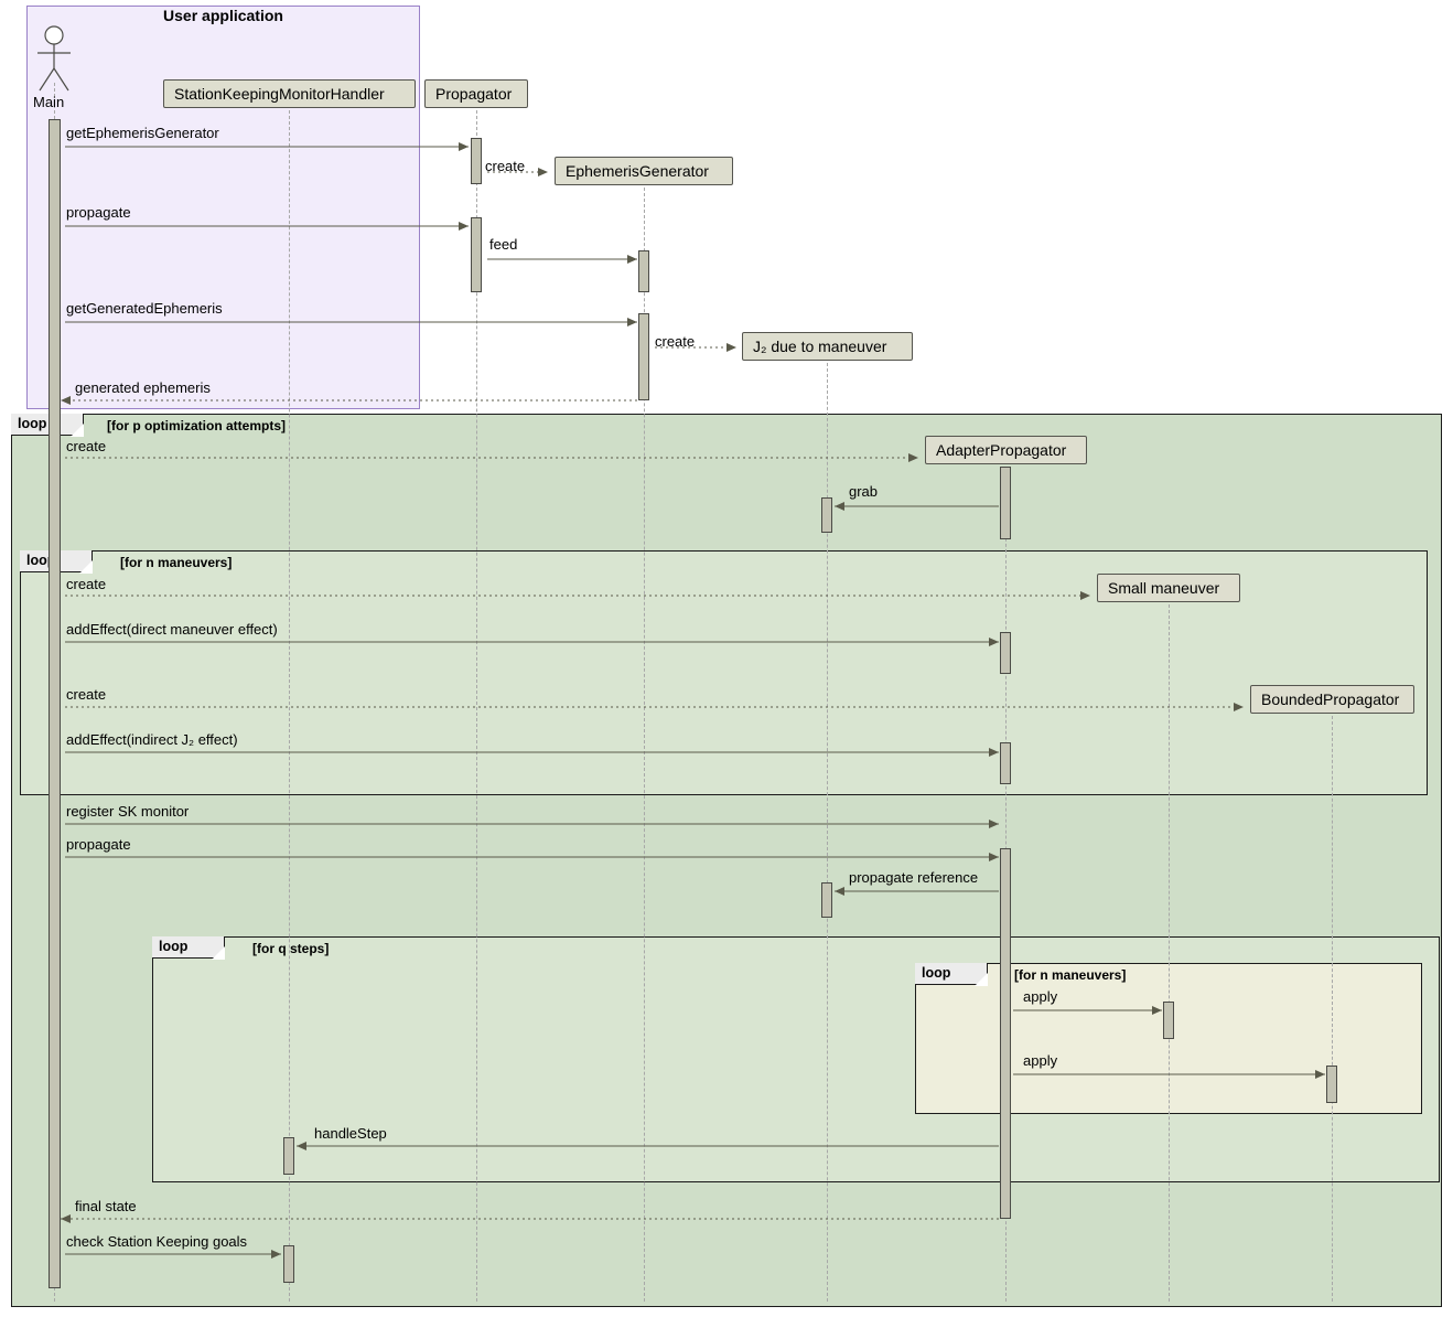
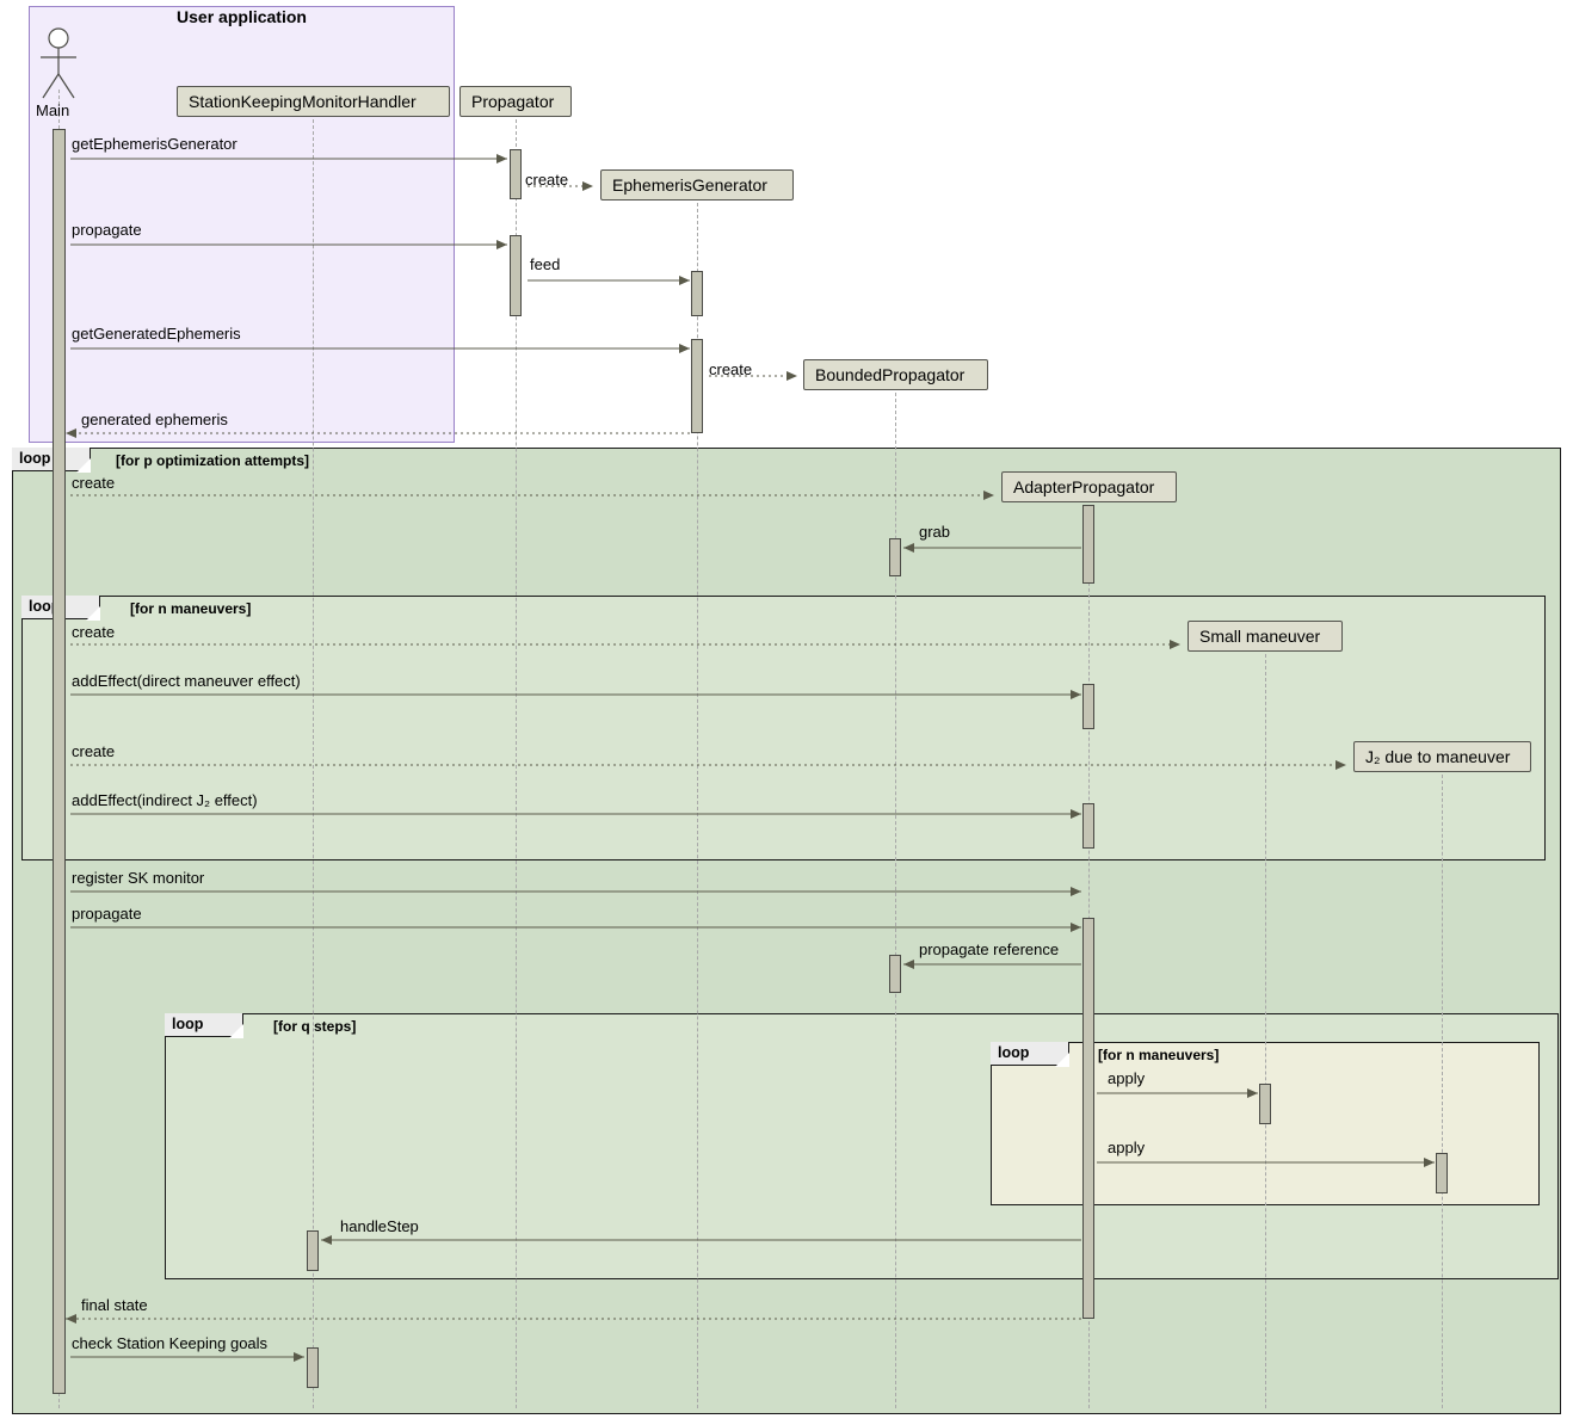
  User application
  loop
  [for p optimization attempts]
  loo
  [for n maneuvers]
  loop
  [for q steps]
  loop
  [for n maneuvers]
  Main
  StationKeepingMonitorHandler
  Propagator
  EphemerisGenerator
- J₂ due to maneuver
+ BoundedPropagator
  AdapterPropagator
  Small maneuver
- BoundedPropagator
+ J₂ due to maneuver
  getEphemerisGenerator
  create
  propagate
  feed
  getGeneratedEphemeris
  create
  generated ephemeris
  create
  grab
  create
  addEffect(direct maneuver effect)
  create
  addEffect(indirect J₂ effect)
  register SK monitor
  propagate
  propagate reference
  apply
  apply
  handleStep
  final state
  check Station Keeping goals
